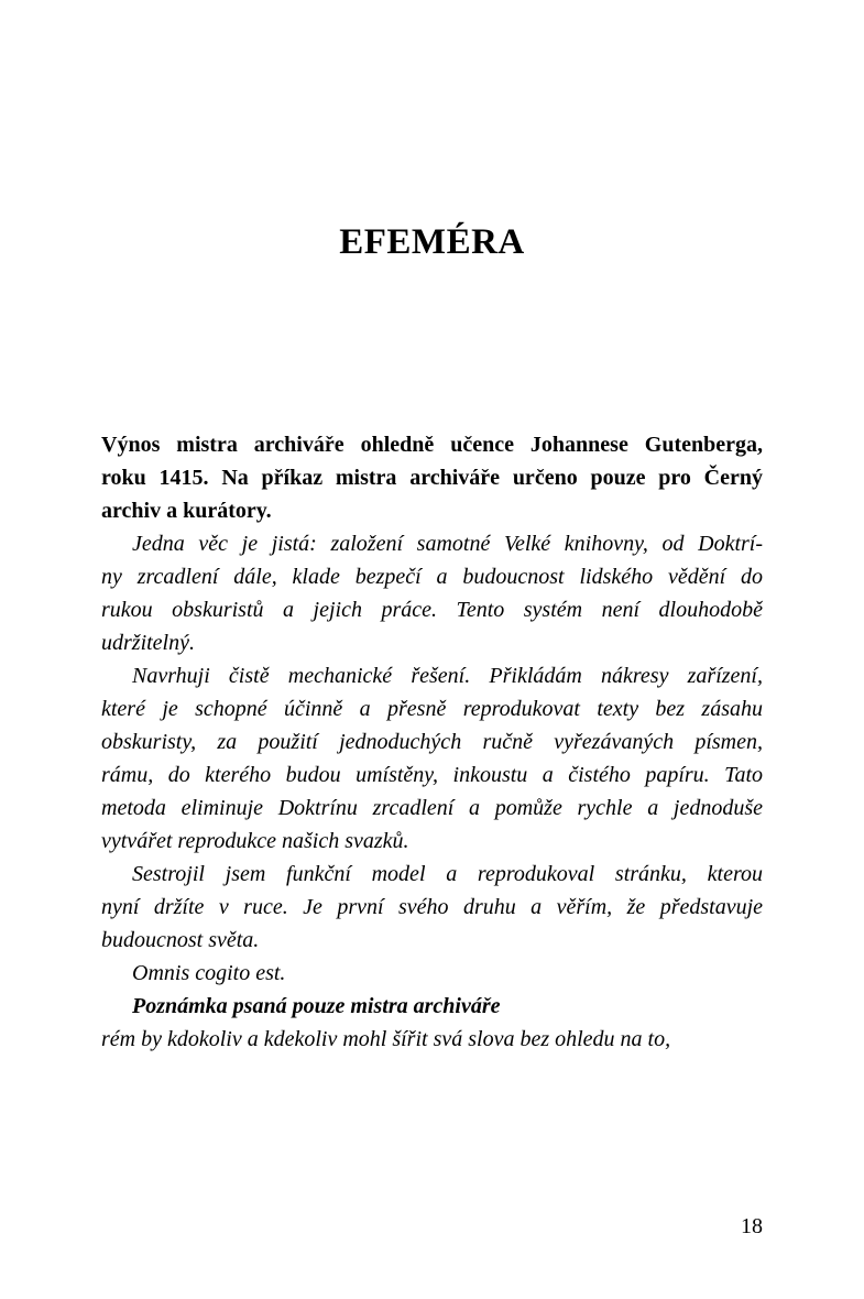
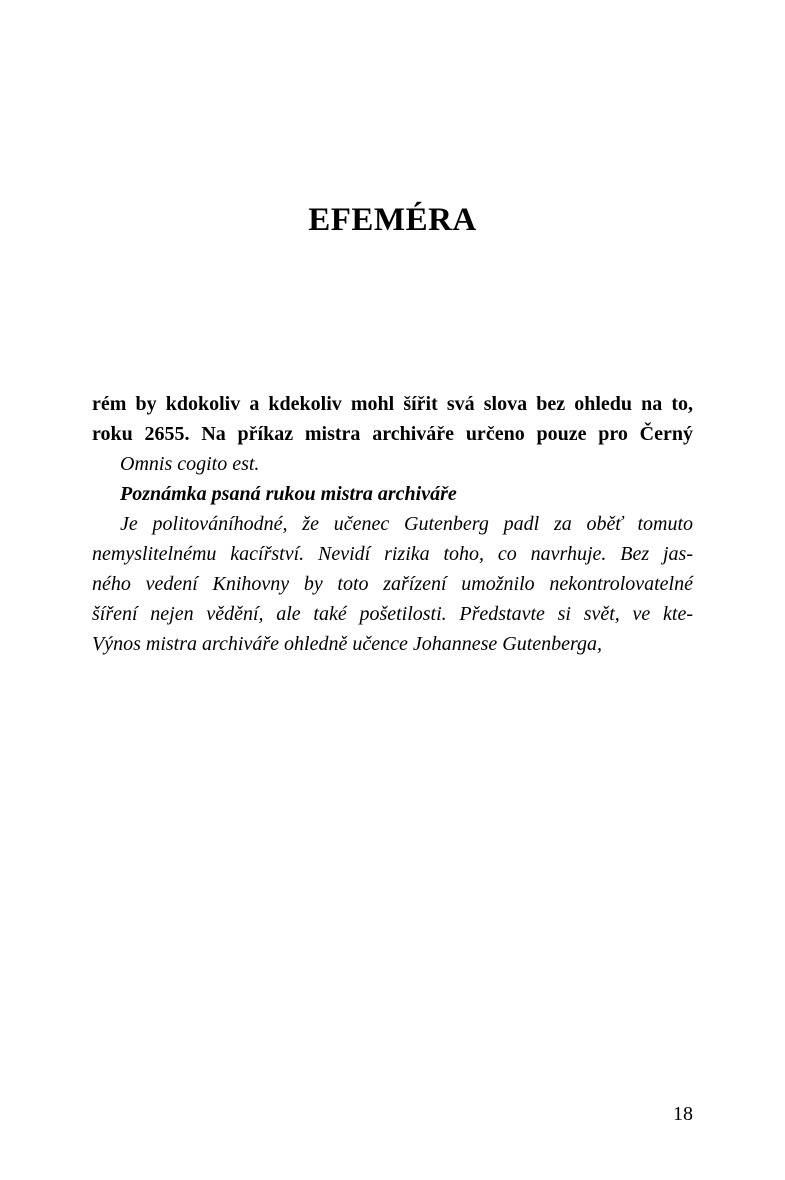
  EFEMÉRA
- Výnos mistra archiváře ohledně učence Johannese Gutenberga,
+ rém by kdokoliv a kdekoliv mohl šířit svá slova bez ohledu na to,
- roku 1415. Na příkaz mistra archiváře určeno pouze pro Černý
+ roku 2655. Na příkaz mistra archiváře určeno pouze pro Černý
- archiv a kurátory.
- Jedna věc je jistá: založení samotné Velké knihovny, od Doktrí-
- ny zrcadlení dále, klade bezpečí a budoucnost lidského vědění do
- rukou obskuristů a jejich práce. Tento systém není dlouhodobě
- udržitelný.
- Navrhuji čistě mechanické řešení. Přikládám nákresy zařízení,
- které je schopné účinně a přesně reprodukovat texty bez zásahu
- obskuristy, za použití jednoduchých ručně vyřezávaných písmen,
- rámu, do kterého budou umístěny, inkoustu a čistého papíru. Tato
- metoda eliminuje Doktrínu zrcadlení a pomůže rychle a jednoduše
- vytvářet reprodukce našich svazků.
- Sestrojil jsem funkční model a reprodukoval stránku, kterou
- nyní držíte v ruce. Je první svého druhu a věřím, že představuje
- budoucnost světa.
  Omnis cogito est.
- Poznámka psaná pouze mistra archiváře
+ Poznámka psaná rukou mistra archiváře
+ Je politováníhodné, že učenec Gutenberg padl za oběť tomuto
+ nemyslitelnému kacířství. Nevidí rizika toho, co navrhuje. Bez jas-
+ ného vedení Knihovny by toto zařízení umožnilo nekontrolovatelné
+ šíření nejen vědění, ale také pošetilosti. Představte si svět, ve kte-
- rém by kdokoliv a kdekoliv mohl šířit svá slova bez ohledu na to,
+ Výnos mistra archiváře ohledně učence Johannese Gutenberga,
  18
